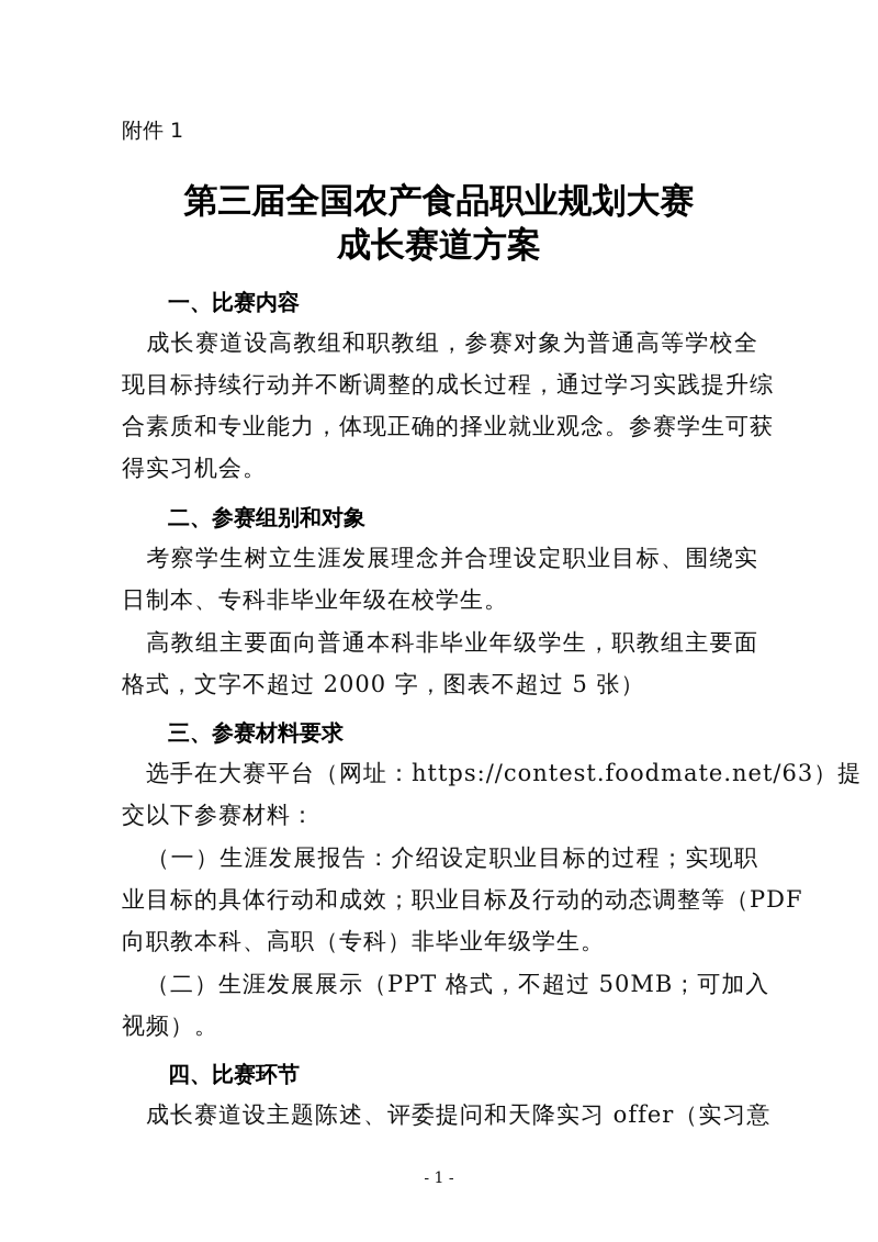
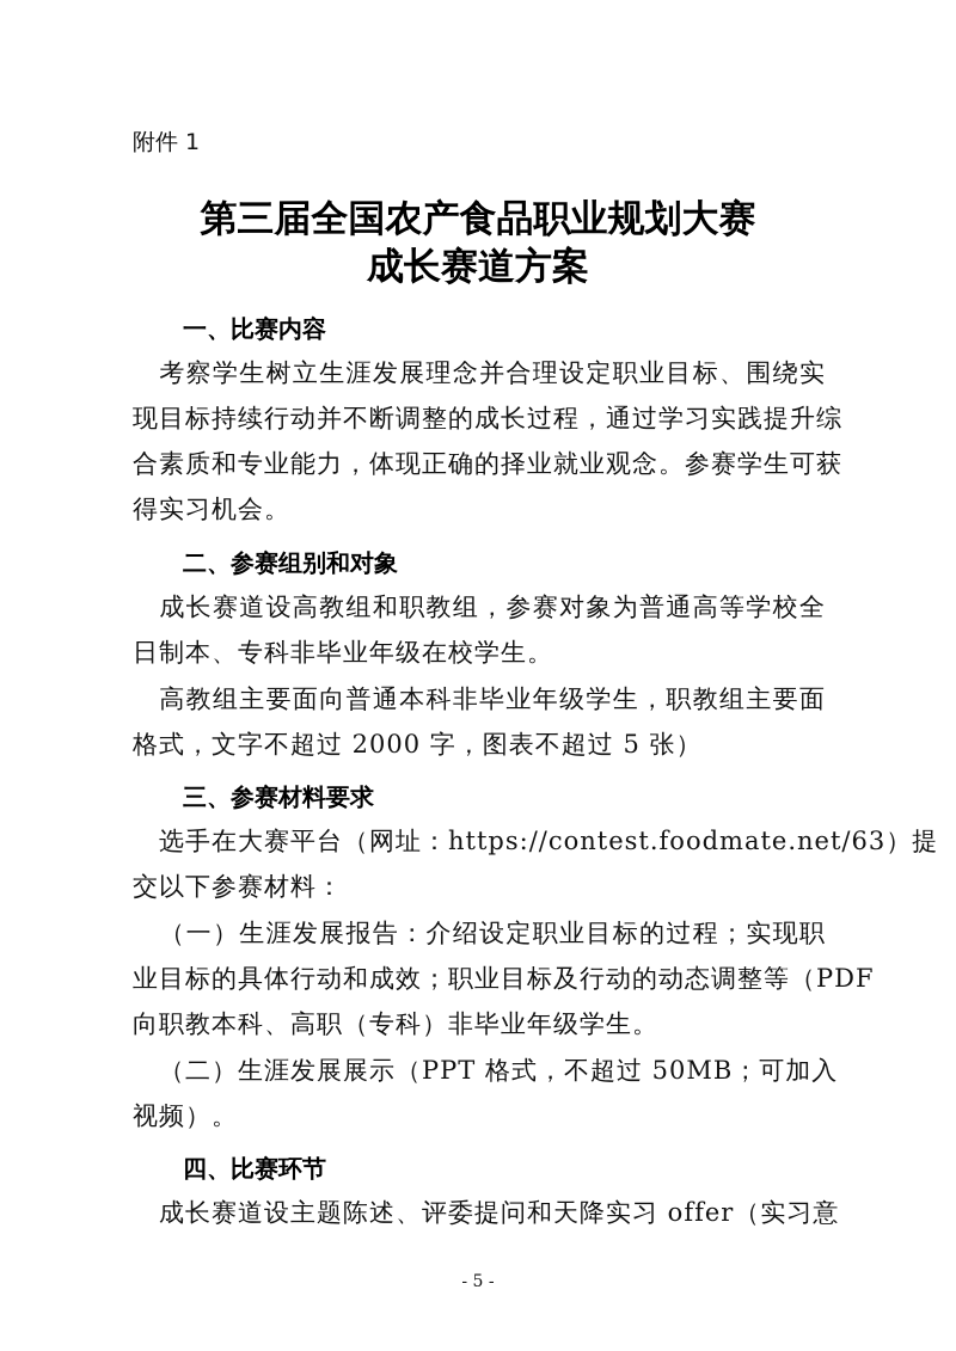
  附件 1
  第三届全国农产食品职业规划大赛
  成长赛道方案
  一、比赛内容
- 成长赛道设高教组和职教组，参赛对象为普通高等学校全
+ 考察学生树立生涯发展理念并合理设定职业目标、围绕实
  现目标持续行动并不断调整的成长过程，通过学习实践提升综
  合素质和专业能力，体现正确的择业就业观念。参赛学生可获
  得实习机会。
  二、参赛组别和对象
- 考察学生树立生涯发展理念并合理设定职业目标、围绕实
+ 成长赛道设高教组和职教组，参赛对象为普通高等学校全
  日制本、专科非毕业年级在校学生。
  高教组主要面向普通本科非毕业年级学生，职教组主要面
  格式，文字不超过 2000 字，图表不超过 5 张）
  三、参赛材料要求
  选手在大赛平台（网址：https://contest.foodmate.net/63）提
  交以下参赛材料：
  （一）生涯发展报告：介绍设定职业目标的过程；实现职
  业目标的具体行动和成效；职业目标及行动的动态调整等（PDF
  向职教本科、高职（专科）非毕业年级学生。
  （二）生涯发展展示（PPT 格式，不超过 50MB；可加入
  视频）。
  四、比赛环节
  成长赛道设主题陈述、评委提问和天降实习 offer（实习意
- - 1 -
+ - 5 -
